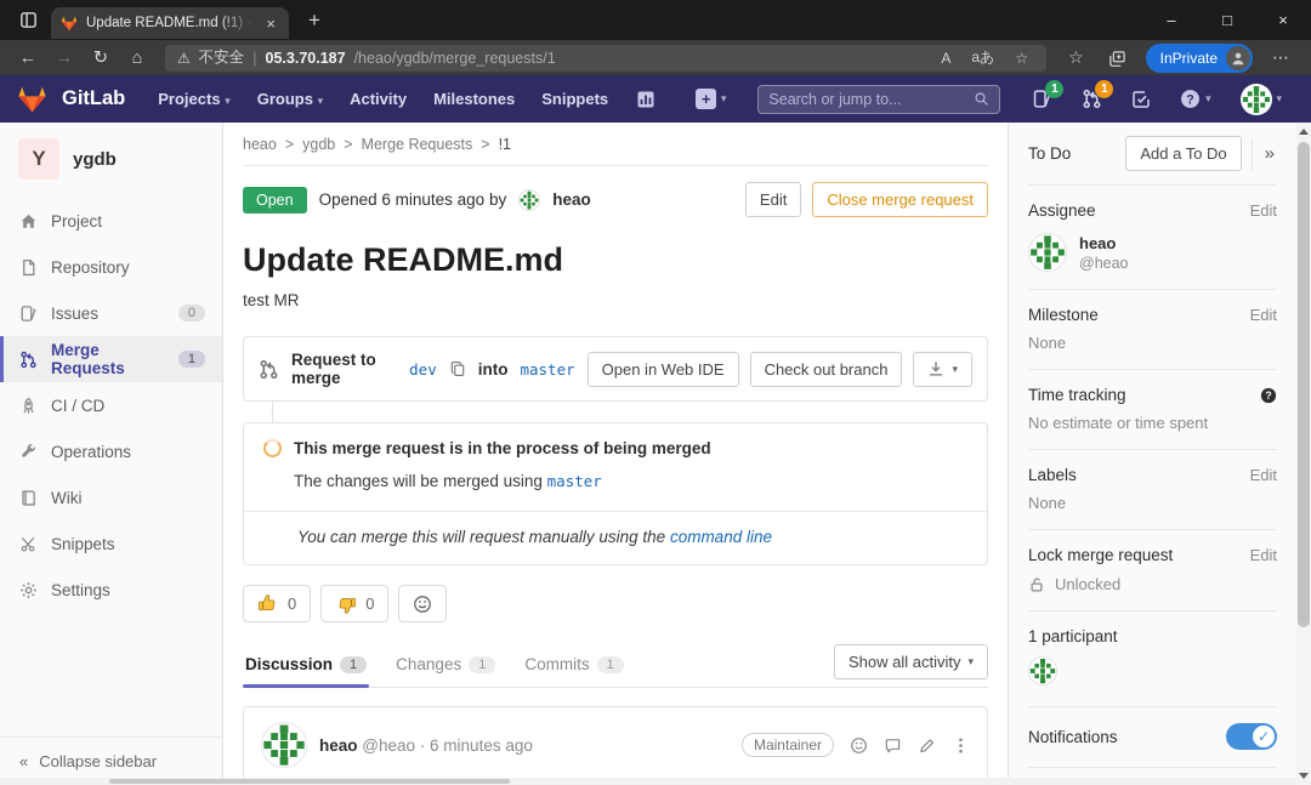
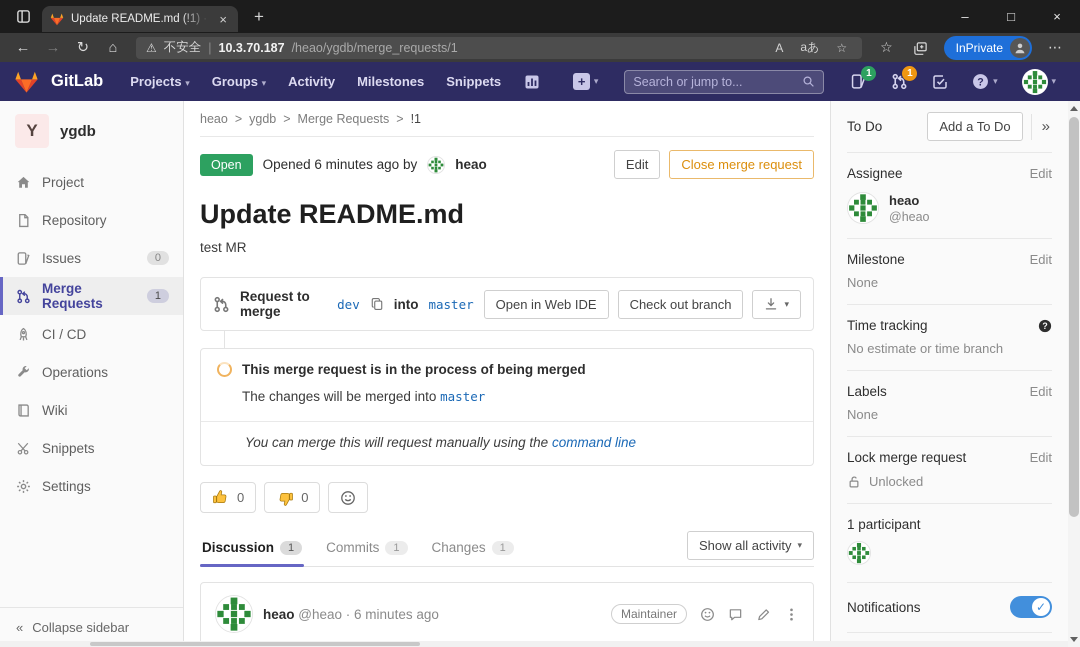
  Update README.md (!1) ·
  ×
  +
  –
  □
  ×
  ←
  →
  ↻
  ⌂
  ⚠
  不安全
  |
- 05.3.70.187
+ 10.3.70.187
  /heao/ygdb/merge_requests/1
  A
  aあ
  ☆
  ☆
  InPrivate
  ⋯
  GitLab
  Projects ▾
  Groups ▾
  Activity
  Milestones
  Snippets
  +
  ▾
  Search or jump to...
  1
  1
  ▾
  ▾
  Y
  ygdb
  Project
  Repository
  Issues
  0
  Merge Requests
  1
  CI / CD
  Operations
  Wiki
  Snippets
  Settings
  «
  Collapse sidebar
  heao
  >
  ygdb
  >
  Merge Requests
  >
  !1
  Open
  Opened 6 minutes ago by
  heao
  Edit
  Close merge request
  Update README.md
  test MR
  Request to merge
  dev
  into
  master
  Open in Web IDE
  Check out branch
  ▾
  This merge request is in the process of being merged
- The changes will be merged using master
+ The changes will be merged into master
  You can merge this will request manually using the command line
  0
  0
  Discussion
  1
- Changes
+ Commits
  1
- Commits
+ Changes
  1
  Show all activity
  ▾
  heao @heao · 6 minutes ago
  Maintainer
  To Do
  Add a To Do
  »
  Assignee
  Edit
  heao
  @heao
  Milestone
  Edit
  None
  Time tracking
- No estimate or time spent
+ No estimate or time branch
  Labels
  Edit
  None
  Lock merge request
  Edit
  Unlocked
  1 participant
  Notifications
  ✓
